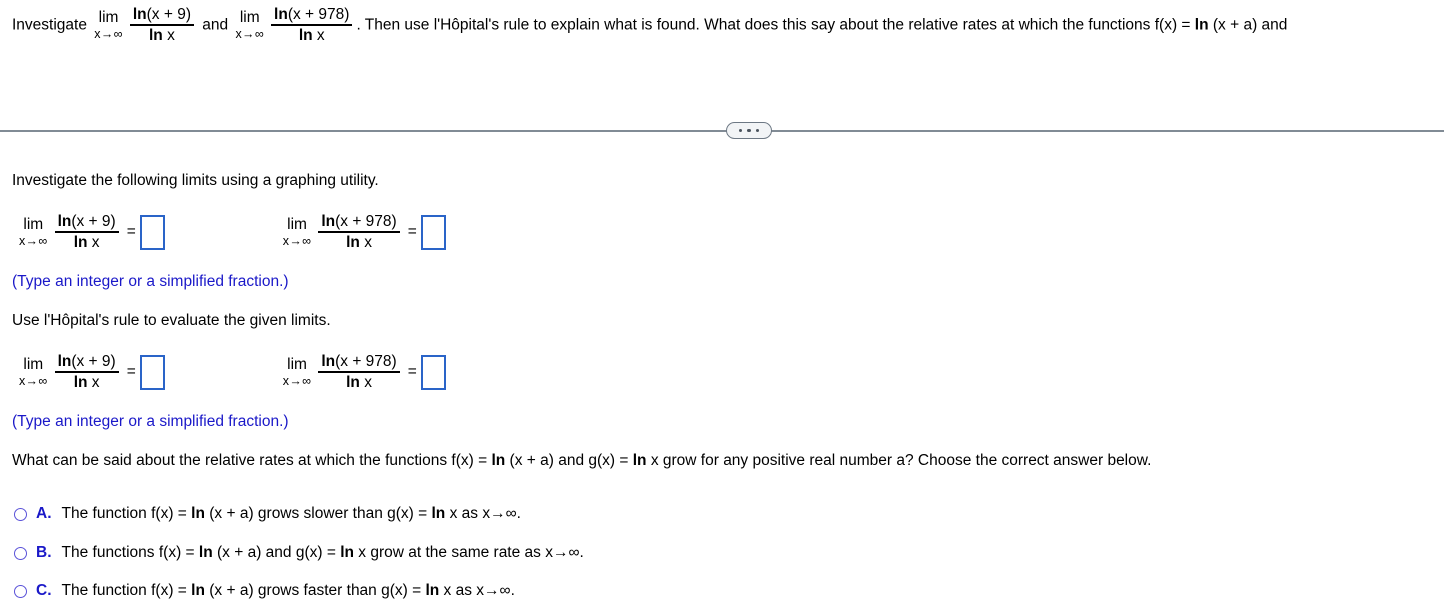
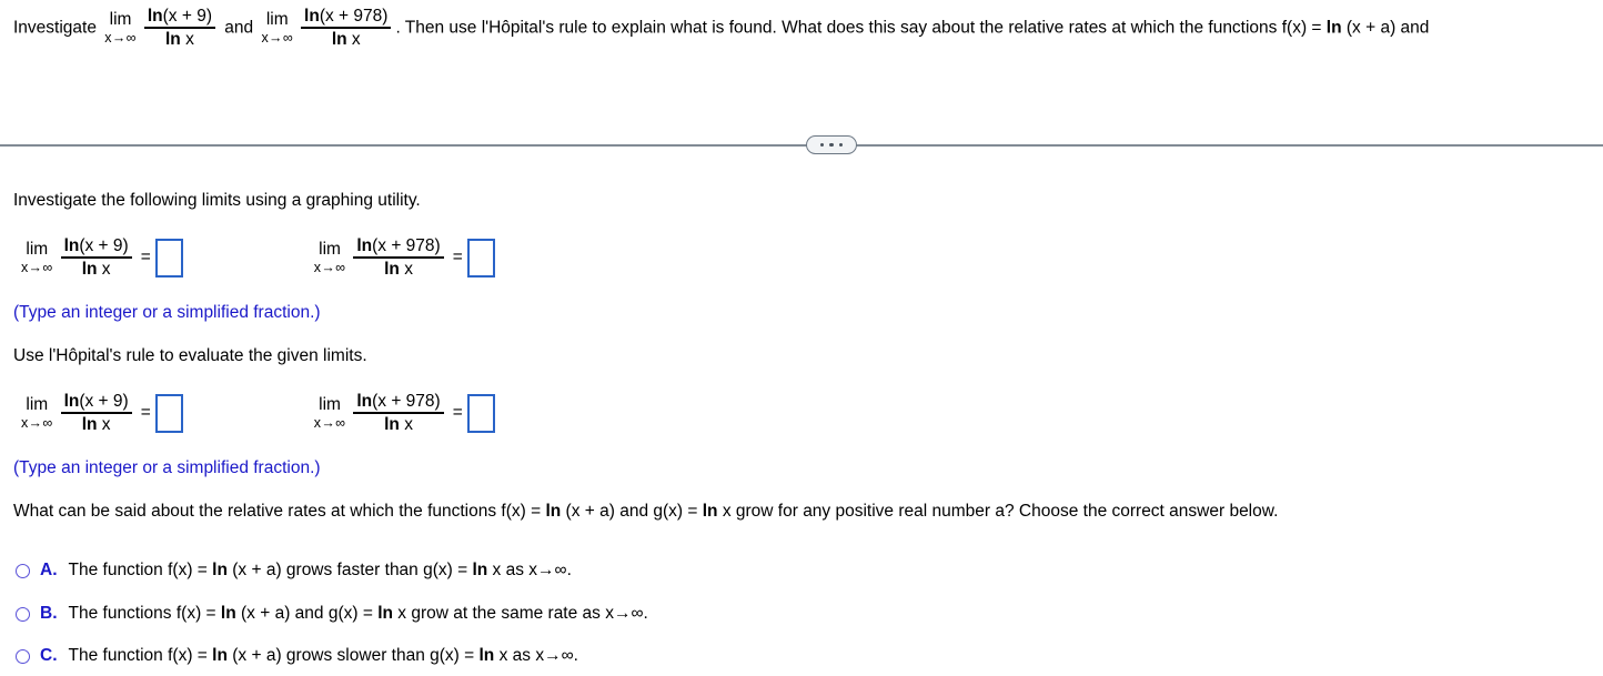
  Investigate
  lim
  x→∞
  ln(x + 9)
  ln x
  and
  lim
  x→∞
  ln(x + 978)
  ln x
  . Then use l'Hôpital's rule to explain what is found. What does this say about the relative rates at which the functions f(x) = ln (x + a) and
  Investigate the following limits using a graphing utility.
  lim
  x→∞
  ln(x + 9)
  ln x
  =
  lim
  x→∞
  ln(x + 978)
  ln x
  =
  (Type an integer or a simplified fraction.)
  Use l'Hôpital's rule to evaluate the given limits.
  lim
  x→∞
  ln(x + 9)
  ln x
  =
  lim
  x→∞
  ln(x + 978)
  ln x
  =
  (Type an integer or a simplified fraction.)
  What can be said about the relative rates at which the functions f(x) = ln (x + a) and g(x) = ln x grow for any positive real number a? Choose the correct answer below.
  A.
- The function f(x) = ln (x + a) grows slower than g(x) = ln x as x→∞.
+ The function f(x) = ln (x + a) grows faster than g(x) = ln x as x→∞.
  B.
  The functions f(x) = ln (x + a) and g(x) = ln x grow at the same rate as x→∞.
  C.
- The function f(x) = ln (x + a) grows faster than g(x) = ln x as x→∞.
+ The function f(x) = ln (x + a) grows slower than g(x) = ln x as x→∞.
